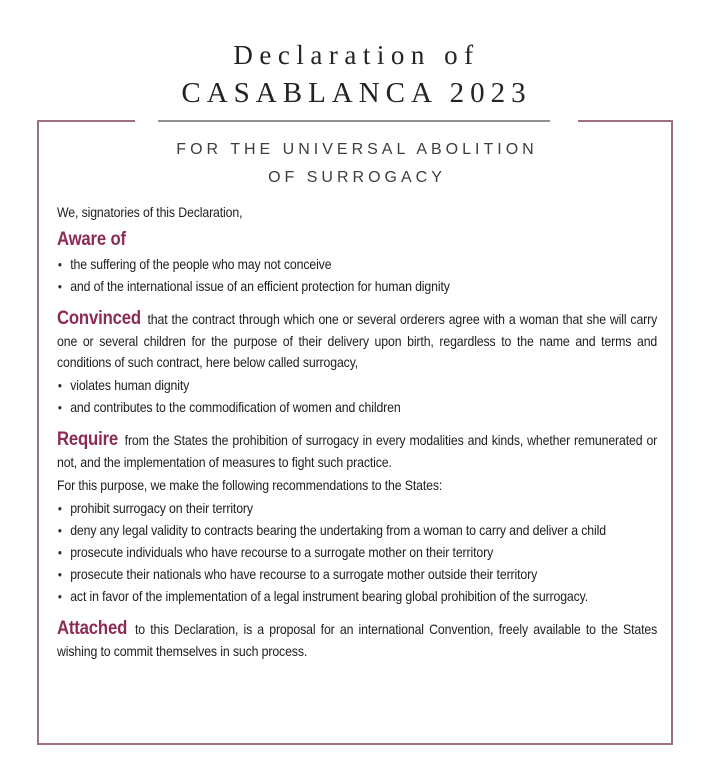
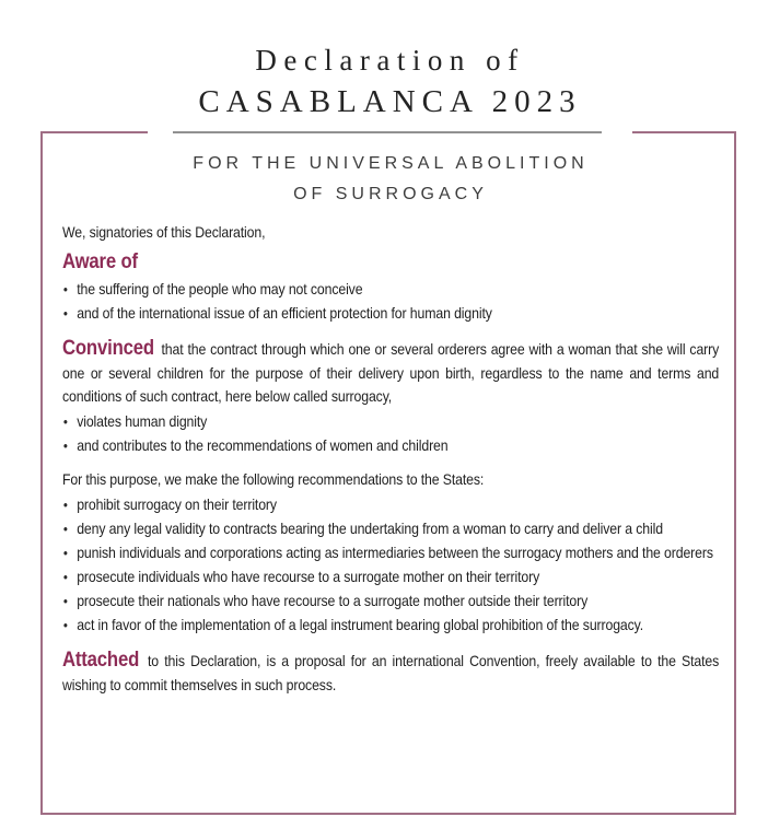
  FOR THE UNIVERSAL ABOLITION
  OF SURROGACY
  We, signatories of this Declaration,
  Aware of
  the suffering of the people who may not conceive
  and of the international issue of an efficient protection for human dignity
  Convinced that the contract through which one or several orderers agree with a woman that she will carry one or several children for the purpose of their delivery upon birth, regardless to the name and terms and conditions of such contract, here below called surrogacy,
  violates human dignity
- and contributes to the commodification of women and children
+ and contributes to the recommendations of women and children
- Require from the States the prohibition of surrogacy in every modalities and kinds, whether remunerated or not, and the implementation of measures to fight such practice.
  For this purpose, we make the following recommendations to the States:
  prohibit surrogacy on their territory
  deny any legal validity to contracts bearing the undertaking from a woman to carry and deliver a child
+ punish individuals and corporations acting as intermediaries between the surrogacy mothers and the orderers
  prosecute individuals who have recourse to a surrogate mother on their territory
  prosecute their nationals who have recourse to a surrogate mother outside their territory
  act in favor of the implementation of a legal instrument bearing global prohibition of the surrogacy.
  Attached to this Declaration, is a proposal for an international Convention, freely available to the States wishing to commit themselves in such process.
  Declaration of
  CASABLANCA 2023
